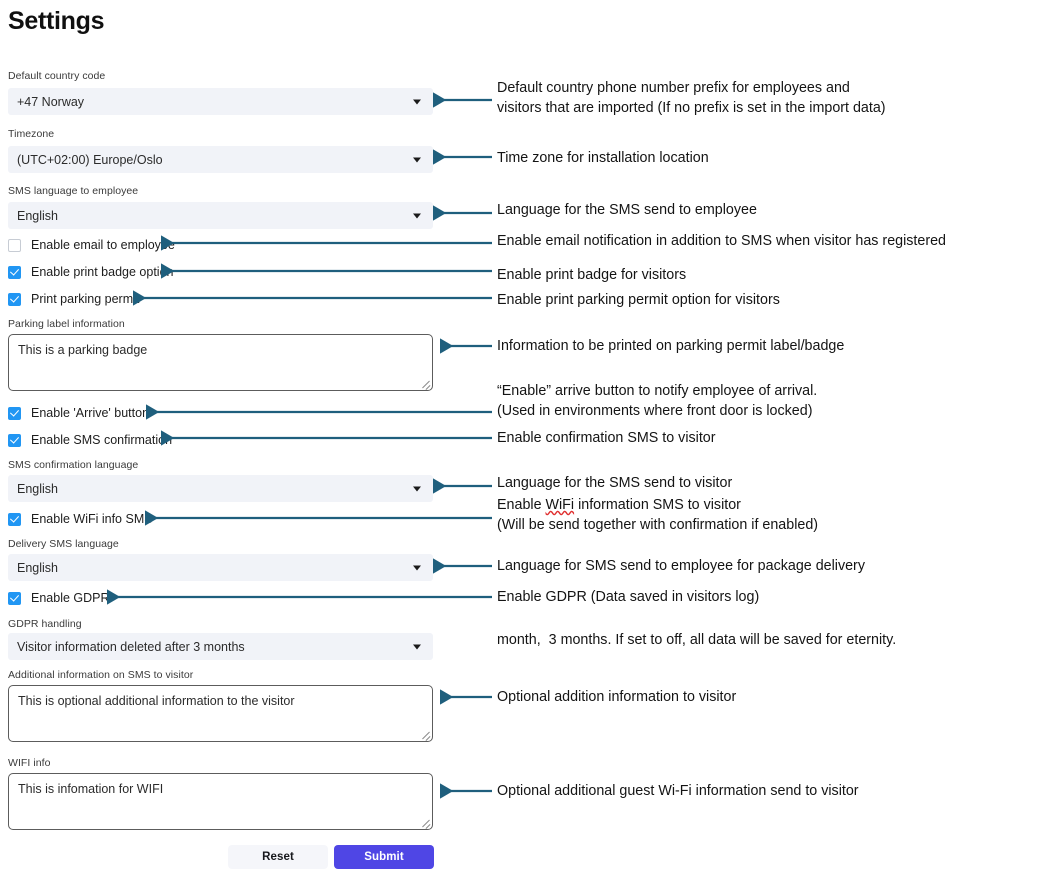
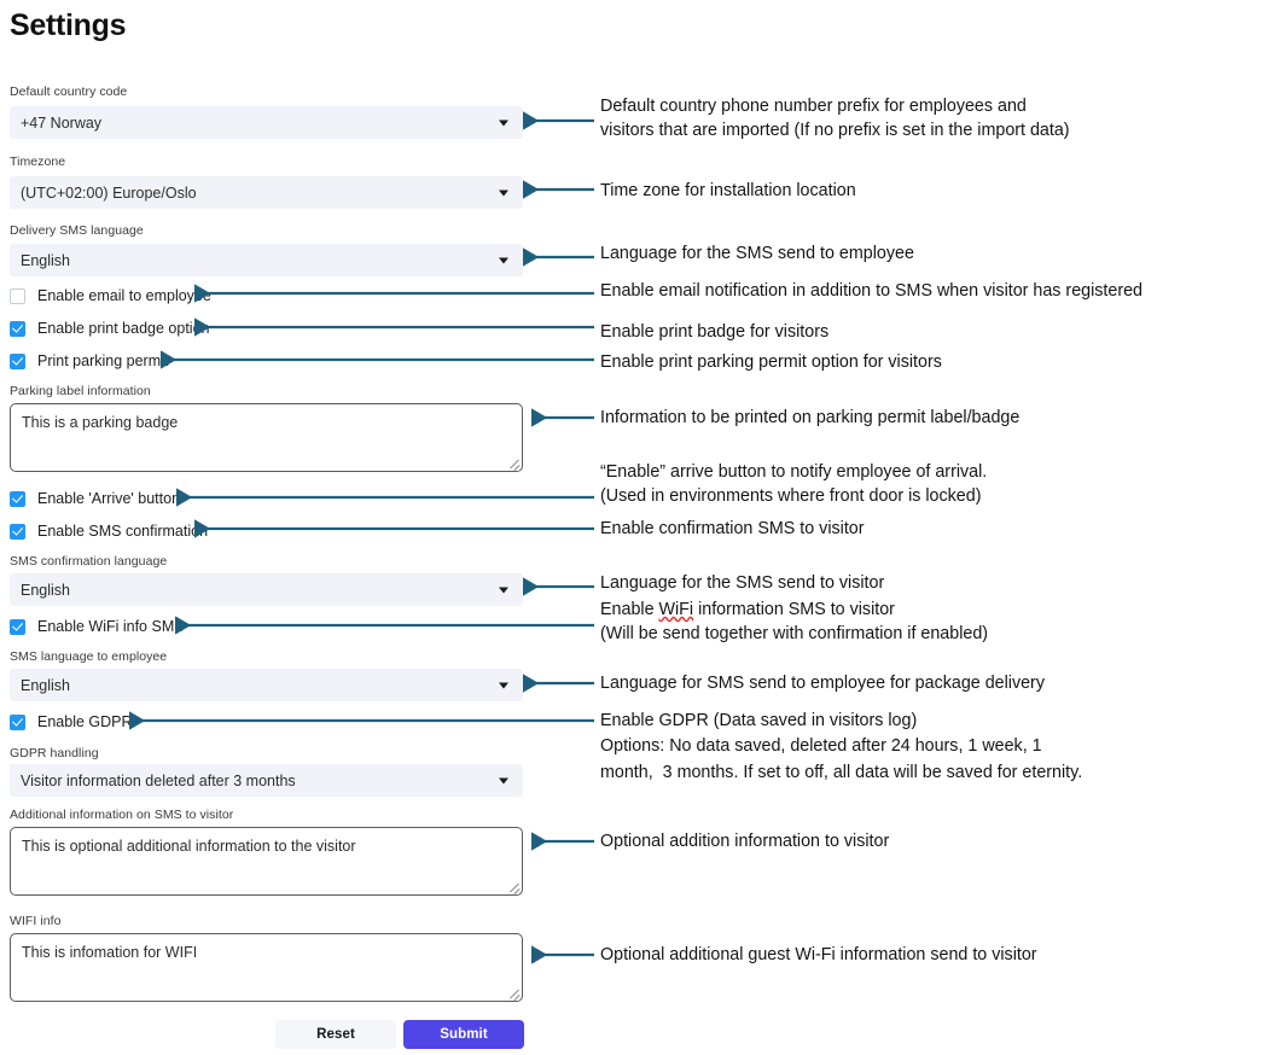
  Settings
  Default country code
  +47 Norway
  Timezone
  (UTC+02:00) Europe/Oslo
- SMS language to employee
+ Delivery SMS language
  English
  Enable email to employee
  Enable print badge opti
  Print parking perm
  Parking label information
  This is a parking badge
  Enable 'Arrive' button
  Enable SMS confirmation
  SMS confirmation language
  English
  Enable WiFi info SM
- Delivery SMS language
+ SMS language to employee
  English
  Enable GDPR
  GDPR handling
  Visitor information deleted after 3 months
  Additional information on SMS to visitor
  This is optional additional information to the visitor
  WIFI info
  This is infomation for WIFI
  Reset
  Submit
  Default country phone number prefix for employees and
  visitors that are imported (If no prefix is set in the import data)
  Time zone for installation location
  Language for the SMS send to employee
  Enable email notification in addition to SMS when visitor has registered
  Enable print badge for visitors
  Enable print parking permit option for visitors
  Information to be printed on parking permit label/badge
  “Enable” arrive button to notify employee of arrival.
  (Used in environments where front door is locked)
  Enable confirmation SMS to visitor
  Language for the SMS send to visitor
  Enable WiFi information SMS to visitor
  (Will be send together with confirmation if enabled)
  Language for SMS send to employee for package delivery
  Enable GDPR (Data saved in visitors log)
+ Options: No data saved, deleted after 24 hours, 1 week, 1
  month, 3 months. If set to off, all data will be saved for eternity.
  Optional addition information to visitor
  Optional additional guest Wi-Fi information send to visitor
